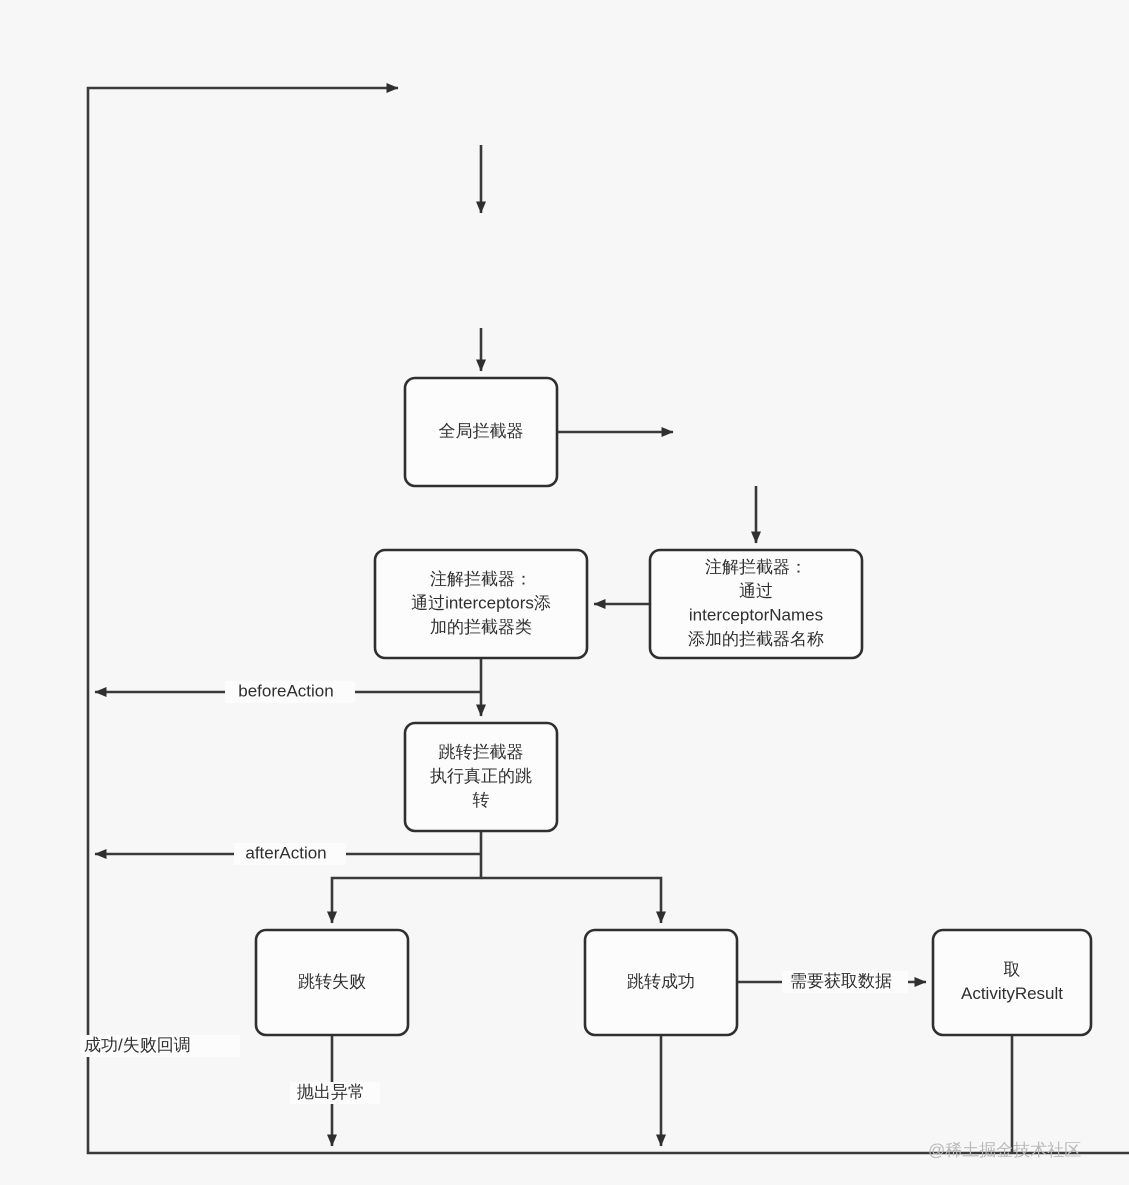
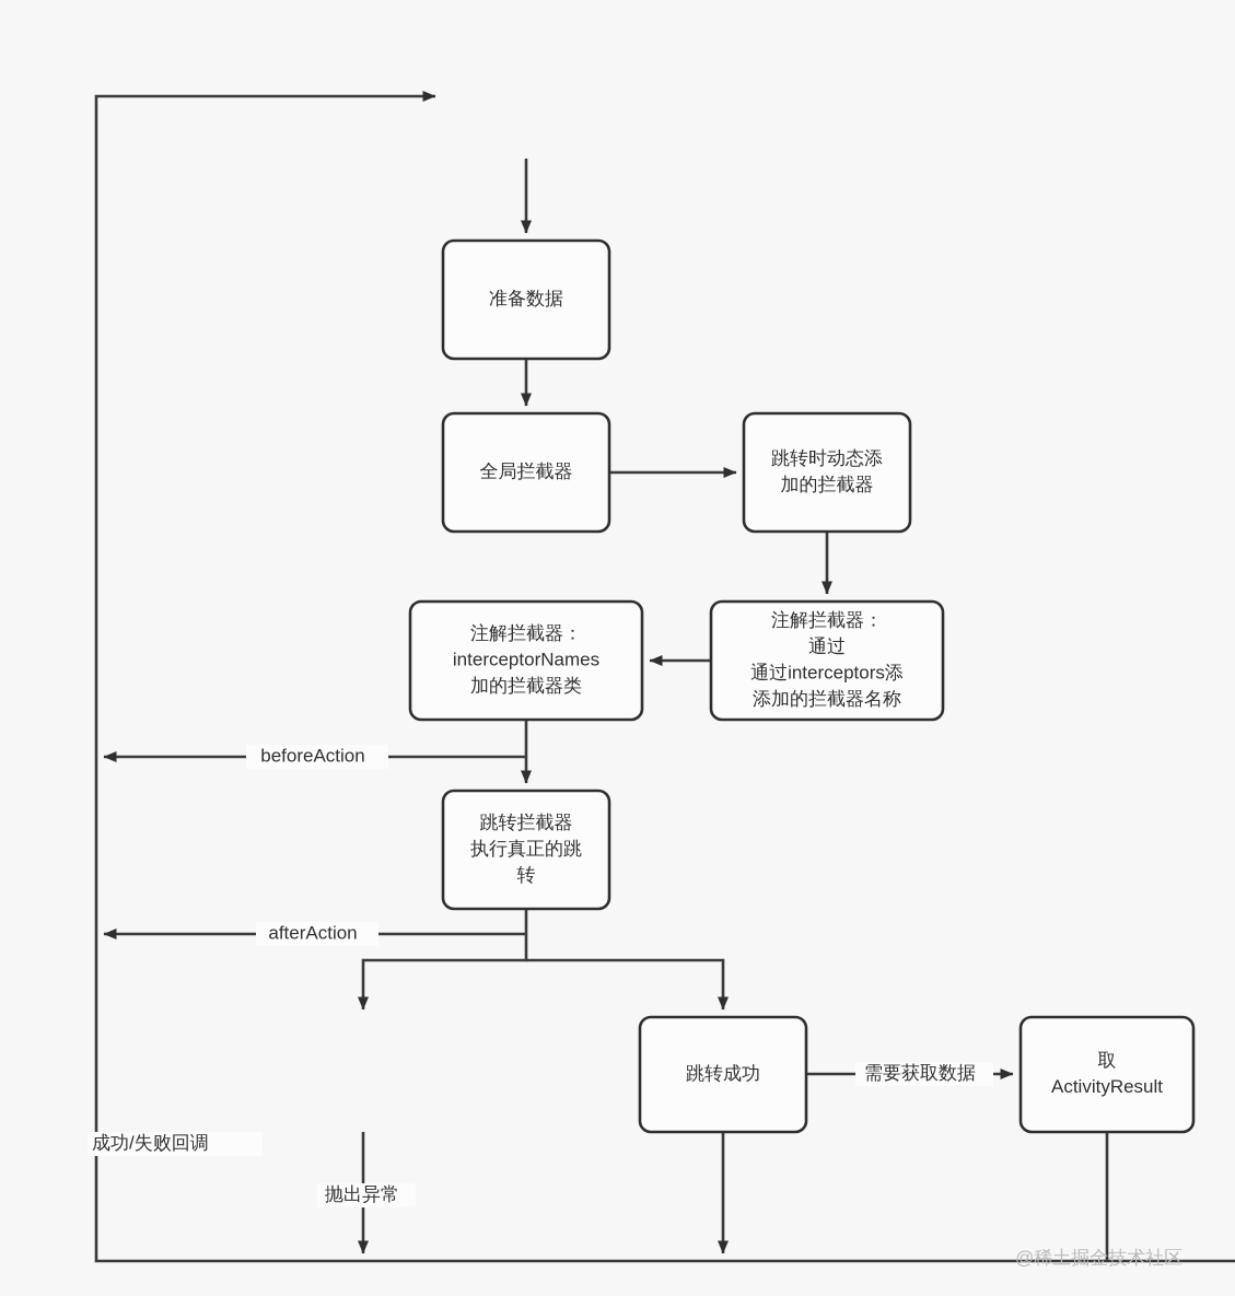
  @稀土掘金技术社区
+ 准备数据
  全局拦截器
+ 跳转时动态添
+ 加的拦截器
  注解拦截器：
  通过
- interceptorNames
+ 通过interceptors添
  添加的拦截器名称
  注解拦截器：
- 通过interceptors添
+ interceptorNames
  加的拦截器类
  跳转拦截器
  执行真正的跳
  转
- 跳转失败
  跳转成功
  取
  ActivityResult
  beforeAction
  afterAction
  需要获取数据
  抛出异常
  成功/失败回调
